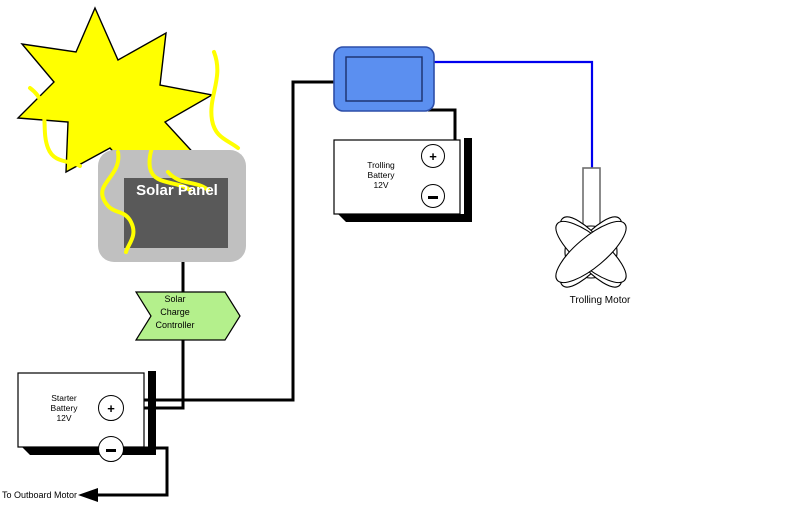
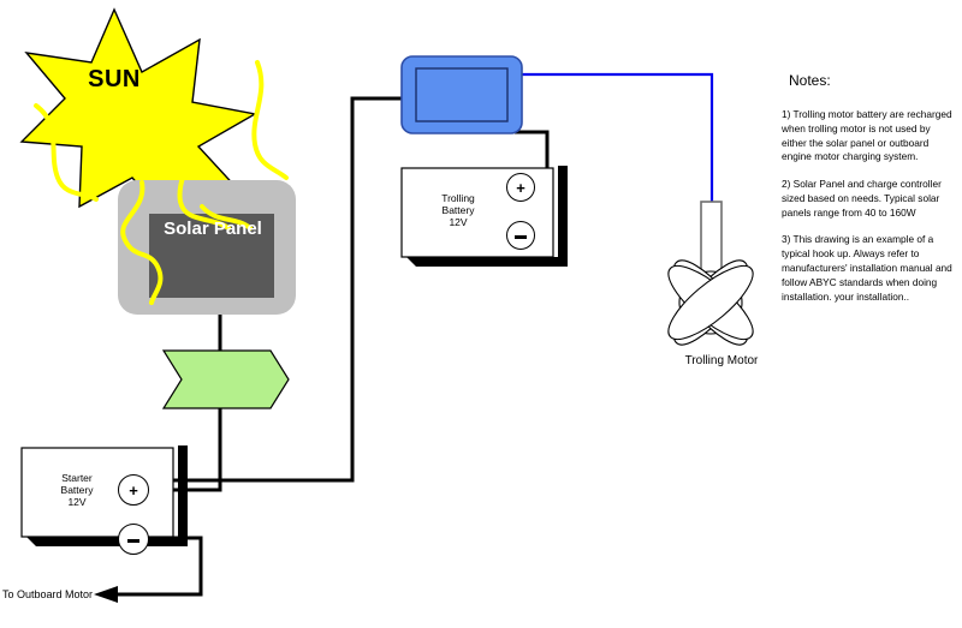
  +
  ▬
  +
  ▬
+ SUN
  Solar Panel
  Trolling
  Battery
  12V
  Starter
  Battery
  12V
- Solar
- Charge
- Controller
  Trolling Motor
  To Outboard Motor
+ Notes:
+ 1) Trolling motor battery are recharged when trolling motor is not used by either the solar panel or outboard engine motor charging system.
+ 2) Solar Panel and charge controller sized based on needs. Typical solar panels range from 40 to 160W
+ 3) This drawing is an example of a typical hook up. Always refer to manufacturers' installation manual and follow ABYC standards when doing installation. your installation..
